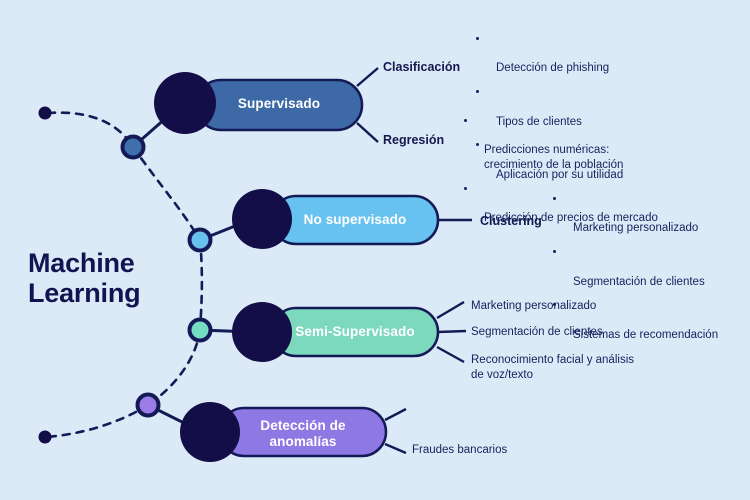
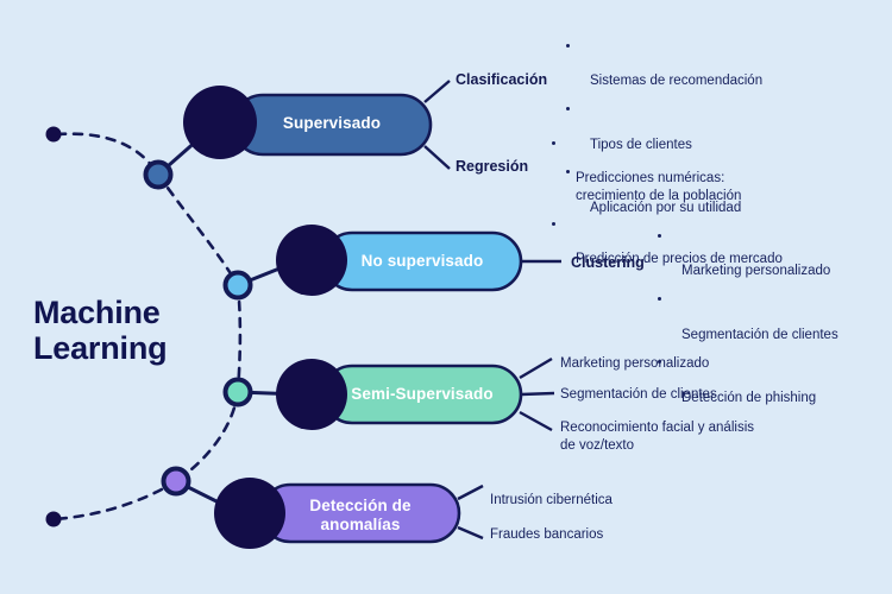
  Machine
  Learning
  Supervisado
  No supervisado
  Semi-Supervisado
  Detección de
  anomalías
  Clasificación
  Regresión
  Clustering
- Detección de phishing
+ Sistemas de recomendación
  Tipos de clientes
  Aplicación por su utilidad
  Predicciones numéricas:
  crecimiento de la población
  Predicción de precios de mercado
  Marketing personalizado
  Segmentación de clientes
- Sistemas de recomendación
+ Detección de phishing
  Marketing personalizado
  Segmentación de clientes
  Reconocimiento facial y análisis
  de voz/texto
+ Intrusión cibernética
  Fraudes bancarios
